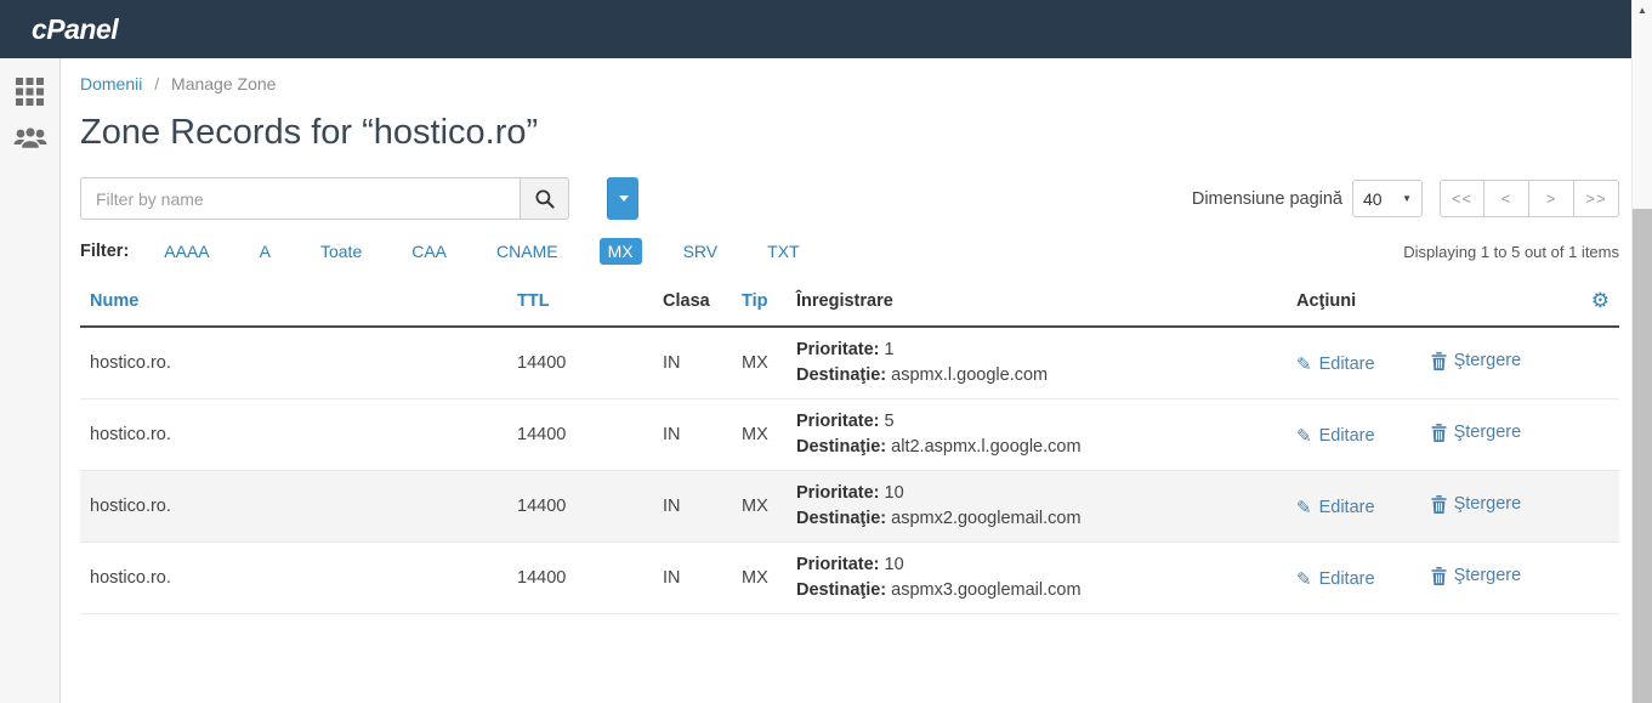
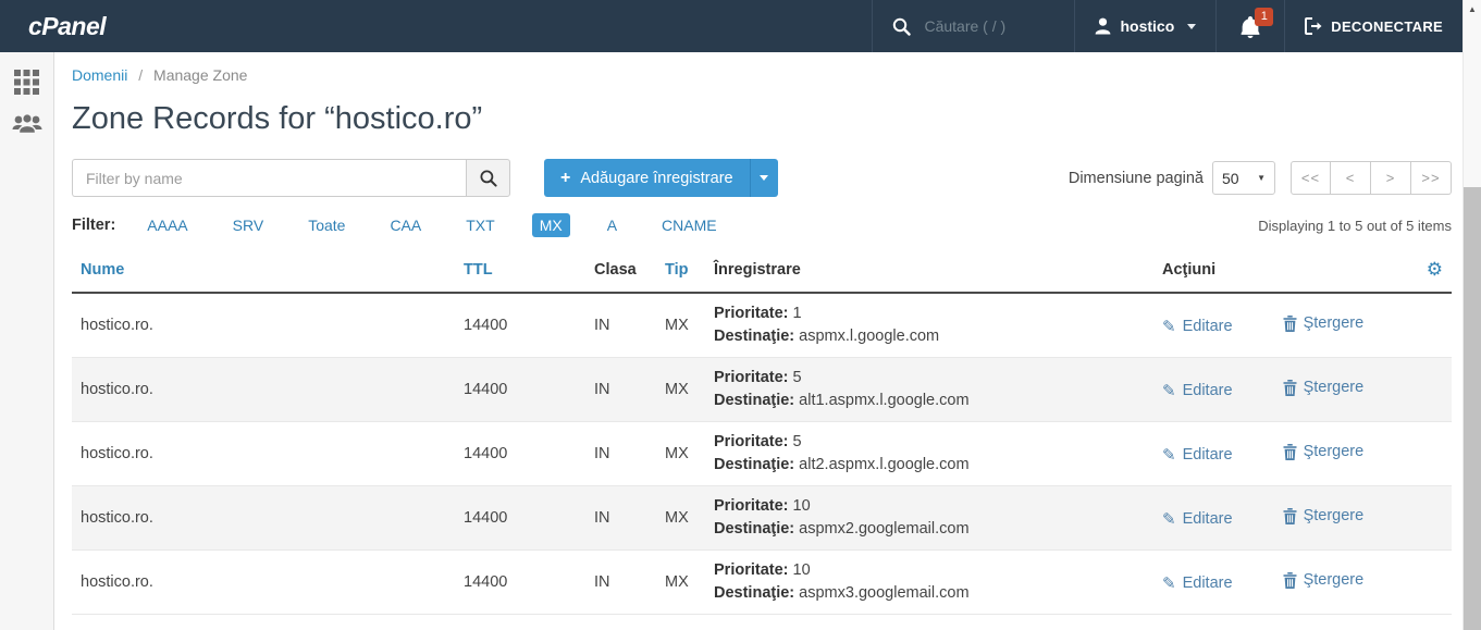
  cPanel
+ Căutare ( / )
+ hostico
+ 1
+ DECONECTARE
  Domenii / Manage Zone
  Zone Records for “hostico.ro”
  Filter by name
+ +
+ Adăugare înregistrare
  Dimensiune pagină
- 40
+ 50
  ▼
  <<
  <
  >
  >>
  Filter:
  AAAA
- A
+ SRV
  Toate
  CAA
- CNAME
+ TXT
  MX
- SRV
+ A
- TXT
+ CNAME
- Displaying 1 to 5 out of 1 items
+ Displaying 1 to 5 out of 5 items
  Nume	TTL	Clasa	Tip	Înregistrare	Acţiuni	⚙
  hostico.ro.	14400	IN	MX	Prioritate: 1 Destinaţie: aspmx.l.google.com	✎ Editare Ştergere
+ hostico.ro.	14400	IN	MX	Prioritate: 5 Destinaţie: alt1.aspmx.l.google.com	✎ Editare Ştergere
  hostico.ro.	14400	IN	MX	Prioritate: 5 Destinaţie: alt2.aspmx.l.google.com	✎ Editare Ştergere
  hostico.ro.	14400	IN	MX	Prioritate: 10 Destinaţie: aspmx2.googlemail.com	✎ Editare Ştergere
  hostico.ro.	14400	IN	MX	Prioritate: 10 Destinaţie: aspmx3.googlemail.com	✎ Editare Ştergere
  ▲
